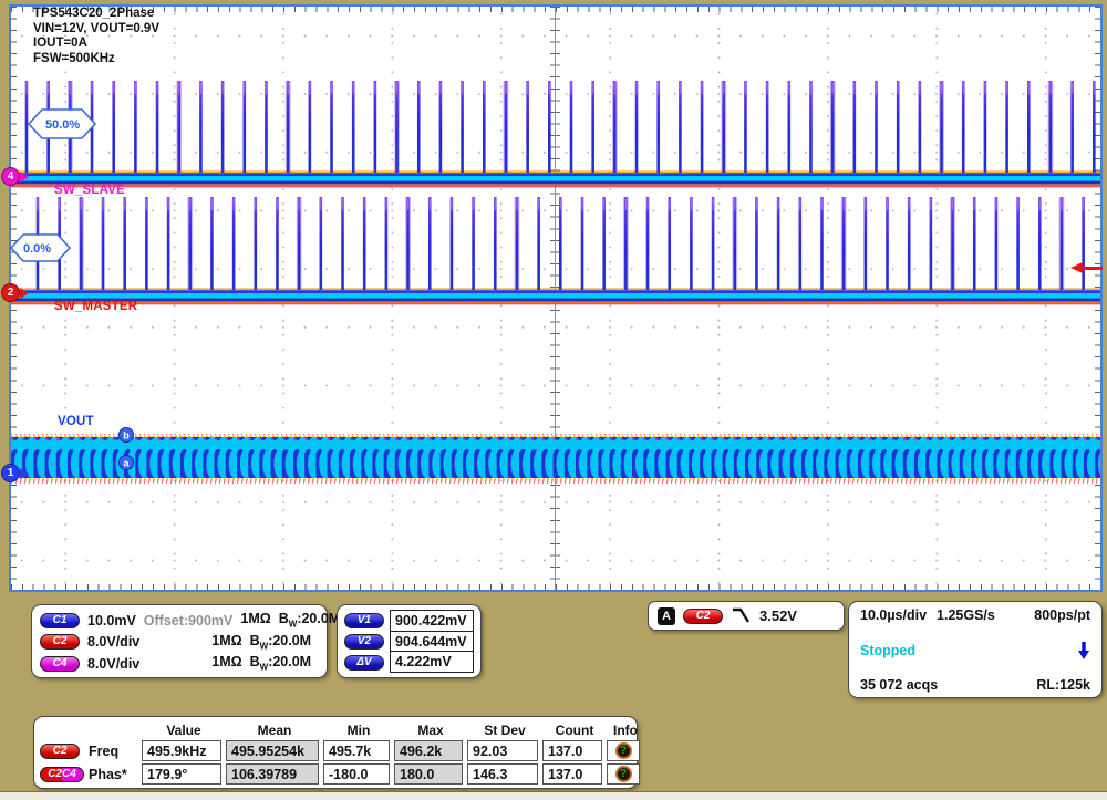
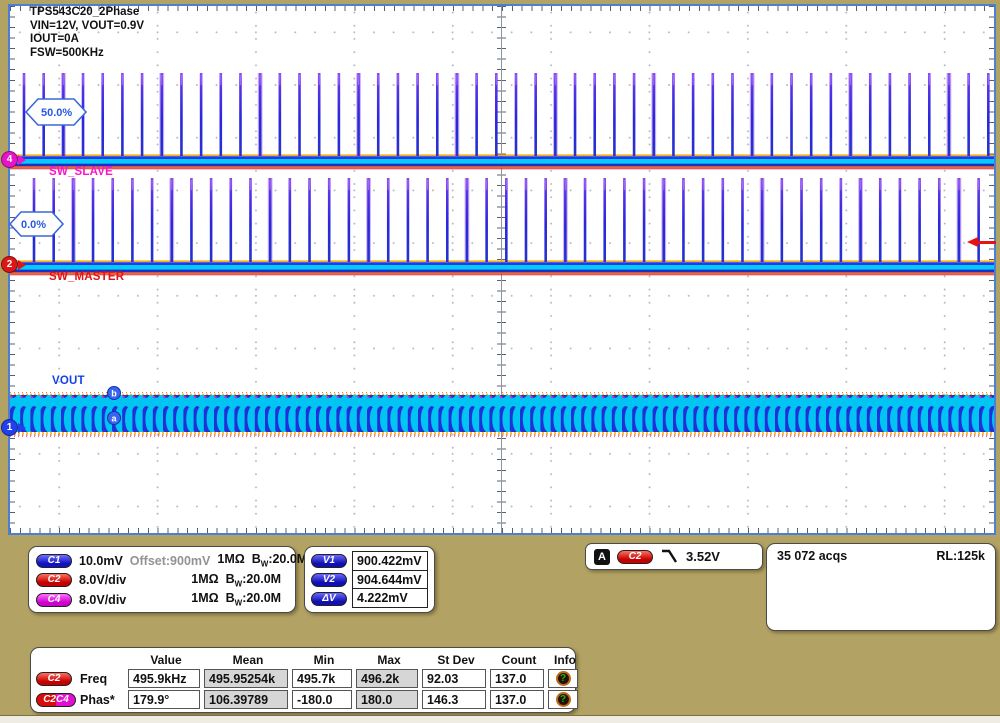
  b
  a
  TPS543C20_2Phase
  VIN=12V, VOUT=0.9V
  IOUT=0A
  FSW=500KHz
  SW_SLAVE
  SW_MASTER
  VOUT
  4
  2
  1
  50.0%
  0.0%
  C1
  10.0mV
  Offset:900mV
  1MΩ BW:20.0M
  C2
  8.0V/div
  1MΩ BW:20.0M
  C4
  8.0V/div
  1MΩ BW:20.0M
  V1
  V2
  ΔV
  900.422mV
  904.644mV
  4.222mV
  A
  C2
  3.52V
- 10.0µs/div
- 1.25GS/s
- 800ps/pt
- Stopped
  35 072 acqs
  RL:125k
  Value
  Mean
  Min
  Max
  St Dev
  Count
  Info
  C2
  Freq
  495.9kHz
  495.95254k
  495.7k
  496.2k
  92.03
  137.0
  ?
  C2C4
  Phas*
  179.9°
  106.39789
  -180.0
  180.0
  146.3
  137.0
  ?
